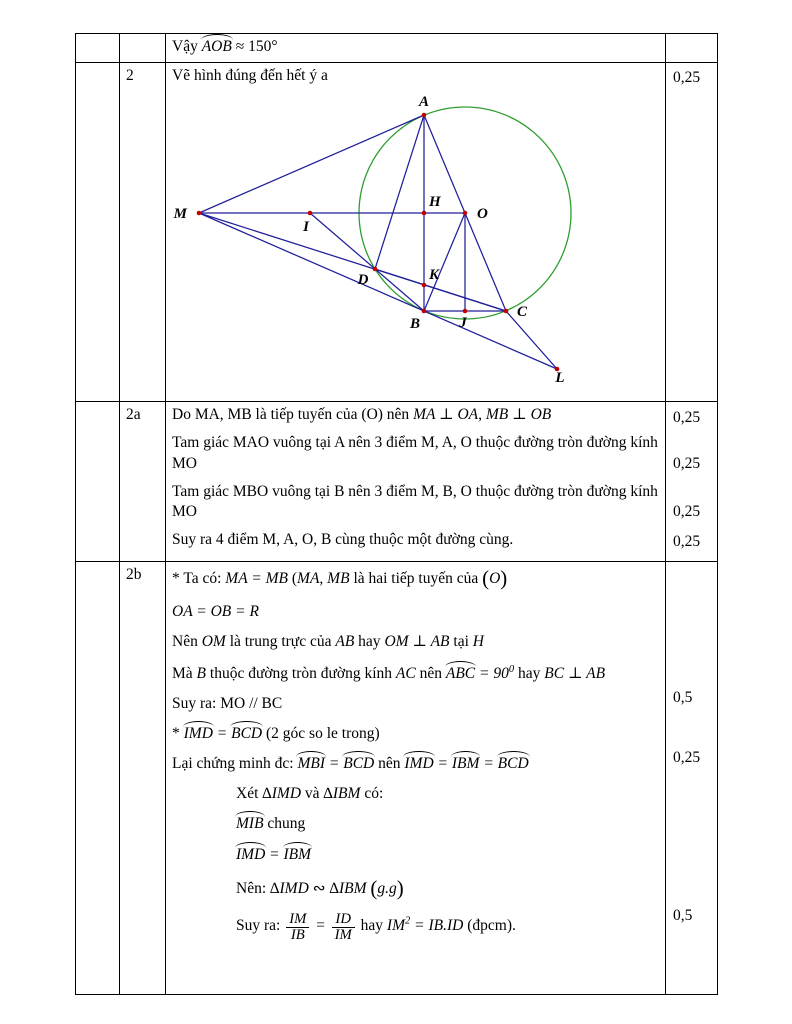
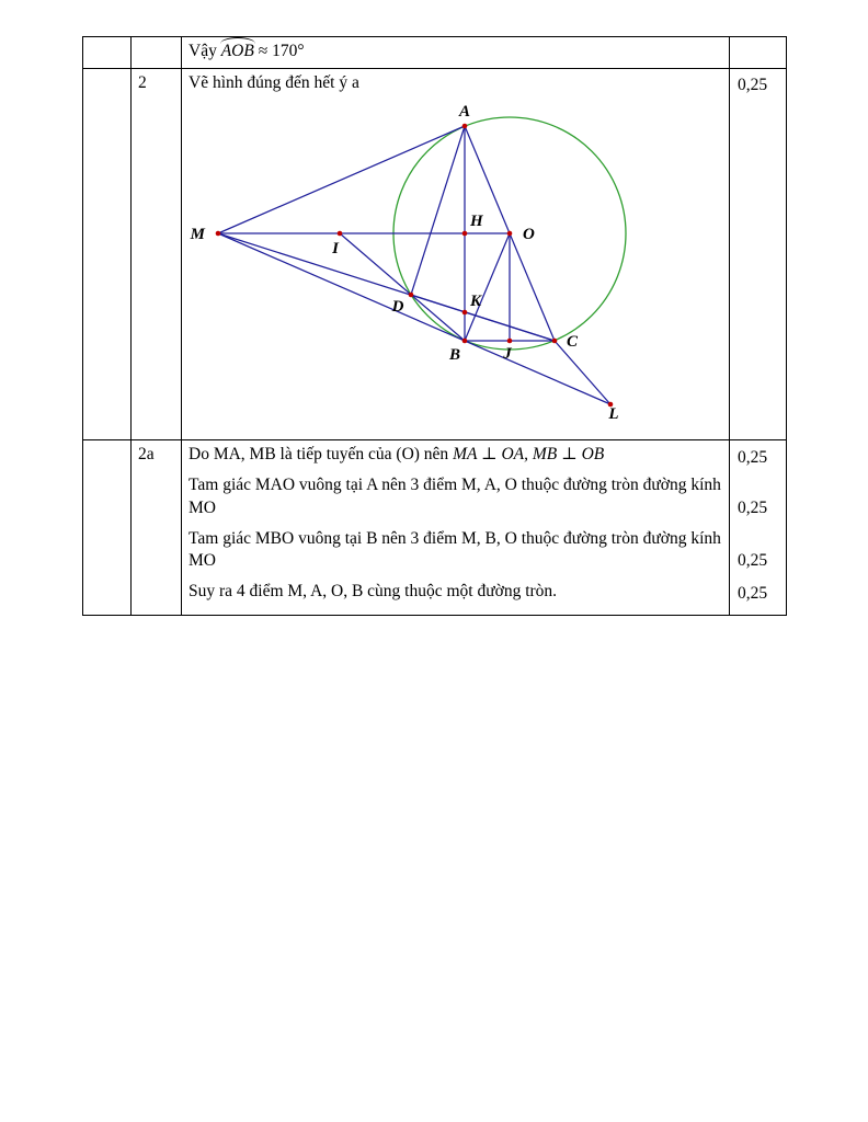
- 		Vậy AOB ≈ 150°
+ 		Vậy AOB ≈ 170°
  	2	Vẽ hình đúng đến hết ý a A M H O I D K B J C L	0,25
- 	2a	Do MA, MB là tiếp tuyến của (O) nên MA ⊥ OA, MB ⊥ OBTam giác MAO vuông tại A nên 3 điểm M, A, O thuộc đường tròn đường kính MOTam giác MBO vuông tại B nên 3 điểm M, B, O thuộc đường tròn đường kính MOSuy ra 4 điểm M, A, O, B cùng thuộc một đường cùng.	0,250,250,250,25
+ 	2a	Do MA, MB là tiếp tuyến của (O) nên MA ⊥ OA, MB ⊥ OBTam giác MAO vuông tại A nên 3 điểm M, A, O thuộc đường tròn đường kính MOTam giác MBO vuông tại B nên 3 điểm M, B, O thuộc đường tròn đường kính MOSuy ra 4 điểm M, A, O, B cùng thuộc một đường tròn.	0,250,250,250,25
- 	2b	* Ta có: MA = MB (MA, MB là hai tiếp tuyến của (O)OA = OB = RNên OM là trung trực của AB hay OM ⊥ AB tại HMà B thuộc đường tròn đường kính AC nên ABC = 900 hay BC ⊥ ABSuy ra: MO // BC* IMD = BCD (2 góc so le trong)Lại chứng minh đc: MBI = BCD nên IMD = IBM = BCDXét ∆IMD và ∆IBM có:MIB chungIMD = IBMNên: ∆IMD ∾ ∆IBM (g.g)Suy ra: IMIB = IDIM hay IM2 = IB.ID (đpcm).	0,50,250,5
